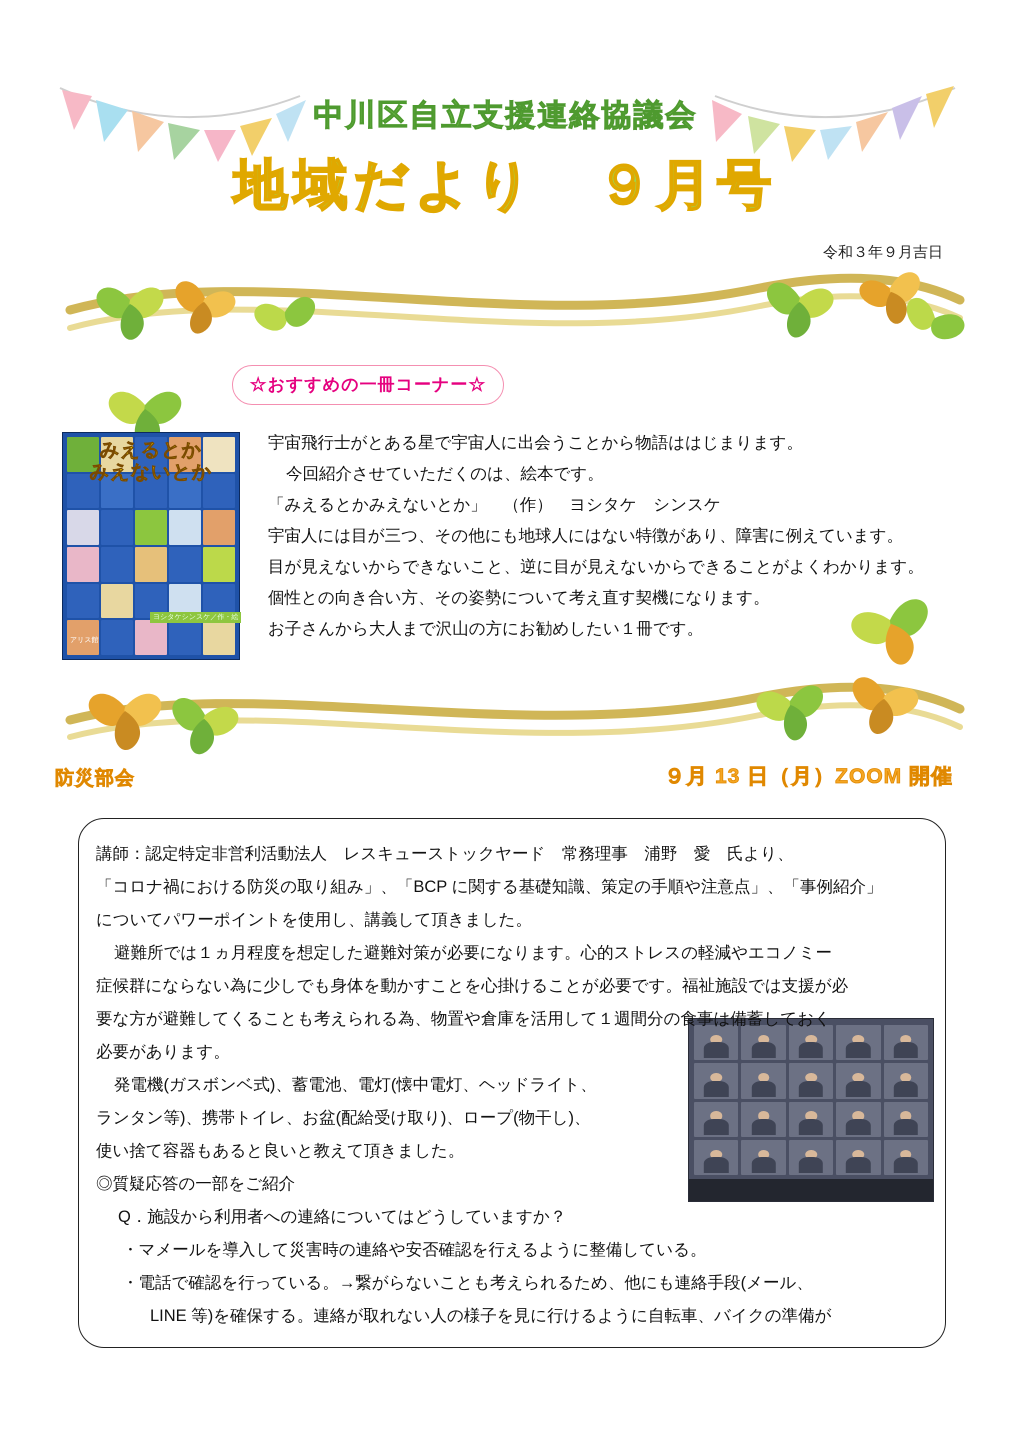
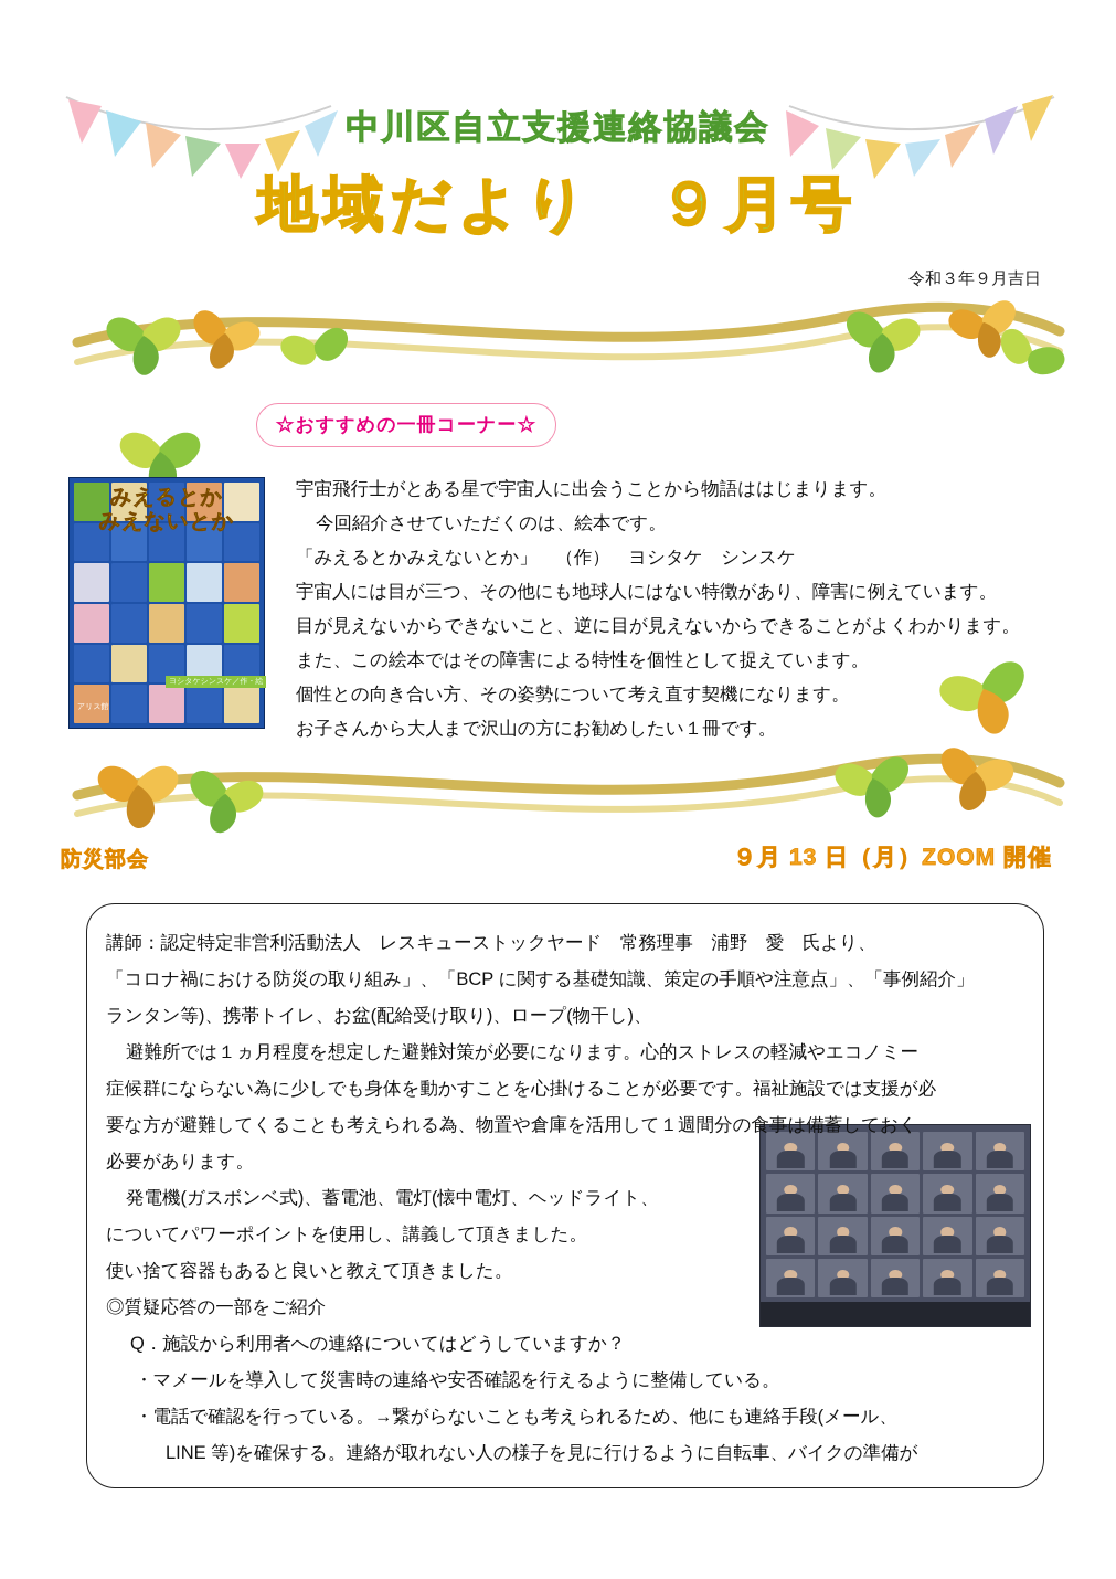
  中川区自立支援連絡協議会
  地域だより ９月号
  令和３年９月吉日
  ☆おすすめの一冊コーナー☆
  みえるとか
  みえないとか
  宇宙飛行士がとある星で宇宙人に出会うことから物語ははじまります。
  今回紹介させていただくのは、絵本です。
  「みえるとかみえないとか」 （作） ヨシタケ シンスケ
  宇宙人には目が三つ、その他にも地球人にはない特徴があり、障害に例えています。
  目が見えないからできないこと、逆に目が見えないからできることがよくわかります。
+ また、この絵本ではその障害による特性を個性として捉えています。
  個性との向き合い方、その姿勢について考え直す契機になります。
  お子さんから大人まで沢山の方にお勧めしたい１冊です。
  防災部会
  ９月 13 日（月）ZOOM 開催
  講師：認定特定非営利活動法人 レスキューストックヤード 常務理事 浦野 愛 氏より、
  「コロナ禍における防災の取り組み」、「BCP に関する基礎知識、策定の手順や注意点」、「事例紹介」
- についてパワーポイントを使用し、講義して頂きました。
+ ランタン等)、携帯トイレ、お盆(配給受け取り)、ロープ(物干し)、
  避難所では１ヵ月程度を想定した避難対策が必要になります。心的ストレスの軽減やエコノミー
  症候群にならない為に少しでも身体を動かすことを心掛けることが必要です。福祉施設では支援が必
  要な方が避難してくることも考えられる為、物置や倉庫を活用して１週間分の食事は備蓄しておく
  必要があります。
  発電機(ガスボンベ式)、蓄電池、電灯(懐中電灯、ヘッドライト、
- ランタン等)、携帯トイレ、お盆(配給受け取り)、ロープ(物干し)、
+ についてパワーポイントを使用し、講義して頂きました。
  使い捨て容器もあると良いと教えて頂きました。
  ◎質疑応答の一部をご紹介
  Q．施設から利用者への連絡についてはどうしていますか？
  ・マメールを導入して災害時の連絡や安否確認を行えるように整備している。
  ・電話で確認を行っている。→繋がらないことも考えられるため、他にも連絡手段(メール、
  LINE 等)を確保する。連絡が取れない人の様子を見に行けるように自転車、バイクの準備が
